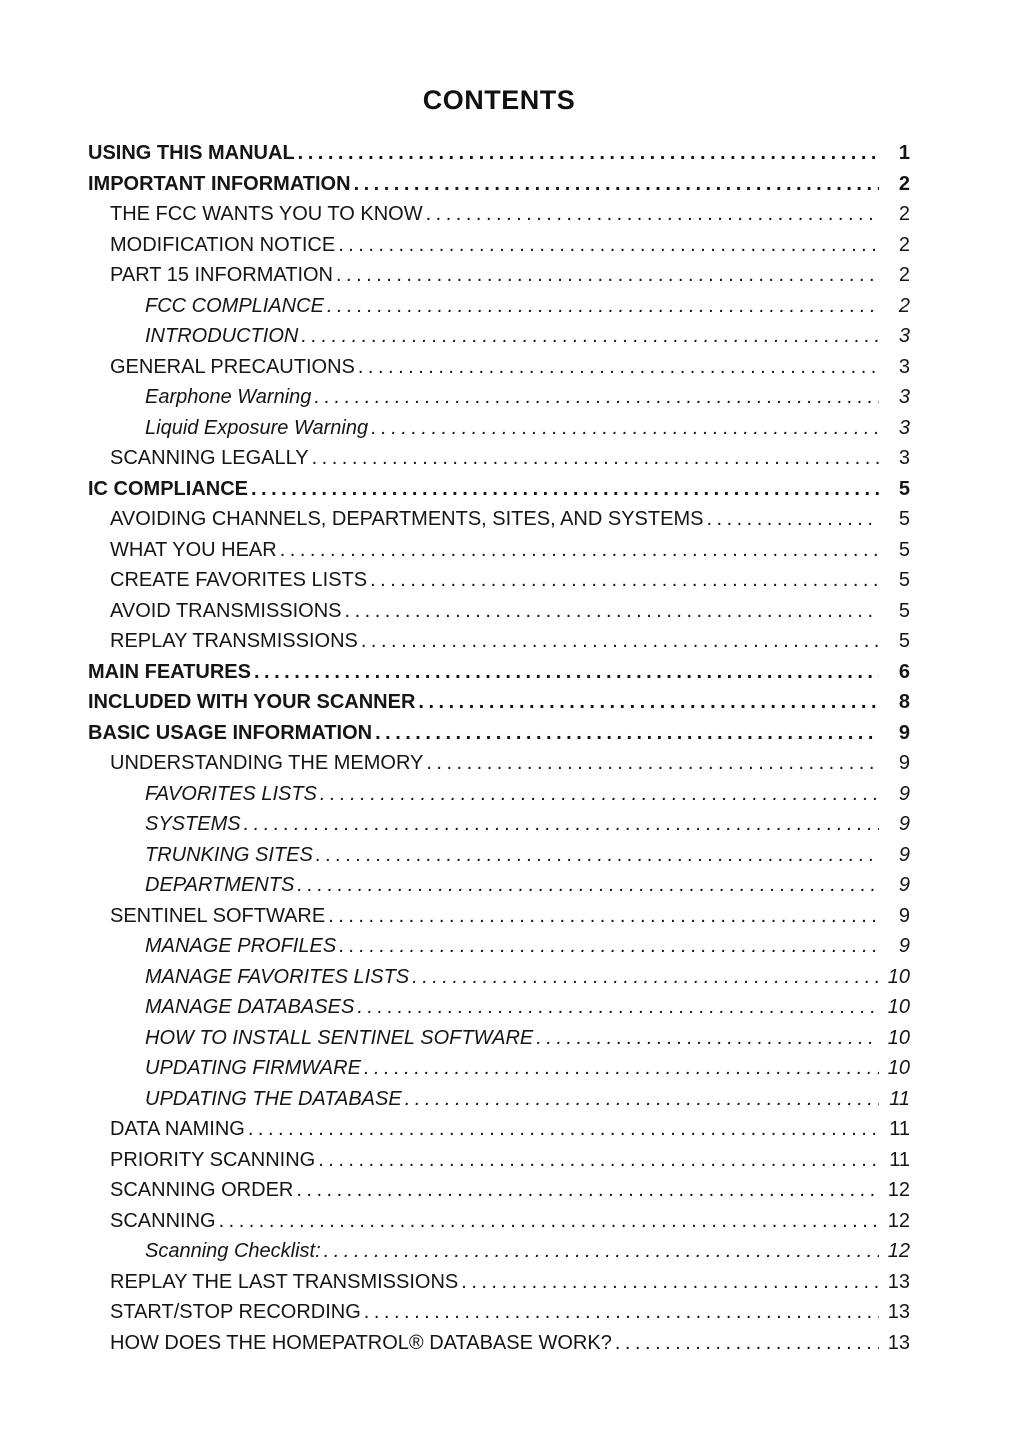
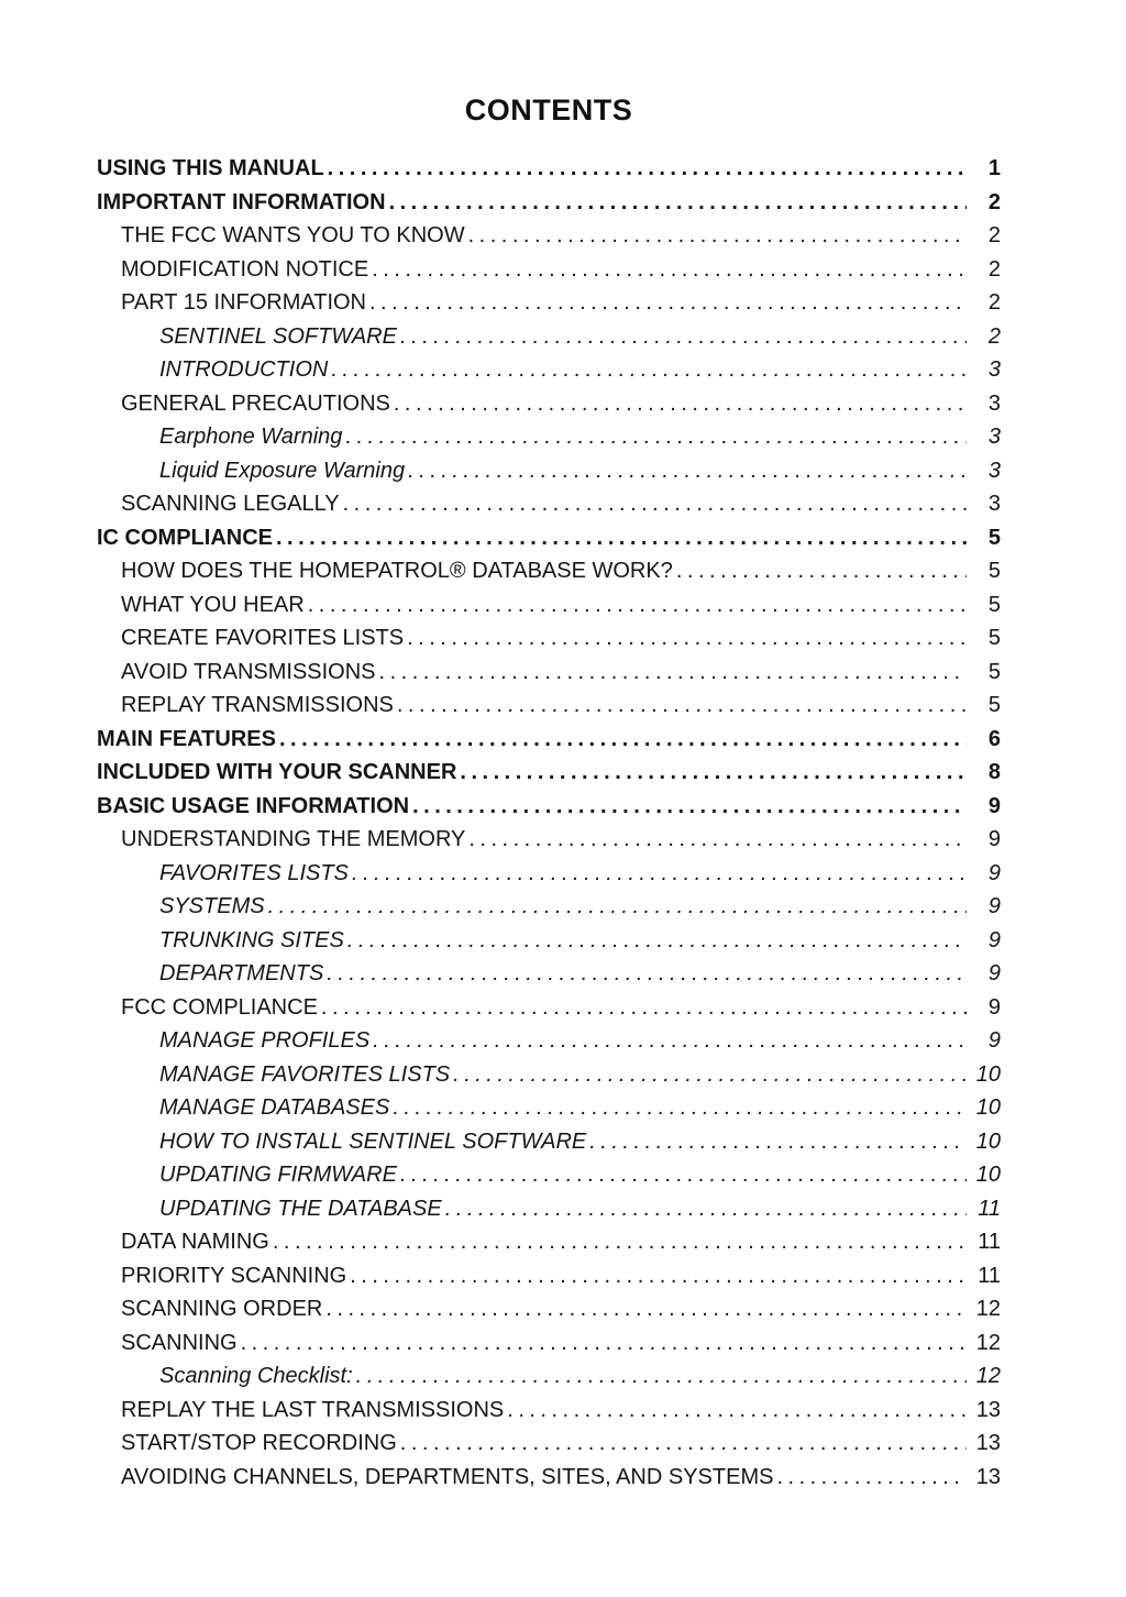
  CONTENTS
  USING THIS MANUAL
  1
  IMPORTANT INFORMATION
  2
  THE FCC WANTS YOU TO KNOW
  2
  MODIFICATION NOTICE
  2
  PART 15 INFORMATION
  2
- FCC COMPLIANCE
+ SENTINEL SOFTWARE
  2
  INTRODUCTION
  3
  GENERAL PRECAUTIONS
  3
  Earphone Warning
  3
  Liquid Exposure Warning
  3
  SCANNING LEGALLY
  3
  IC COMPLIANCE
  5
- AVOIDING CHANNELS, DEPARTMENTS, SITES, AND SYSTEMS
+ HOW DOES THE HOMEPATROL® DATABASE WORK?
  5
  WHAT YOU HEAR
  5
  CREATE FAVORITES LISTS
  5
  AVOID TRANSMISSIONS
  5
  REPLAY TRANSMISSIONS
  5
  MAIN FEATURES
  6
  INCLUDED WITH YOUR SCANNER
  8
  BASIC USAGE INFORMATION
  9
  UNDERSTANDING THE MEMORY
  9
  FAVORITES LISTS
  9
  SYSTEMS
  9
  TRUNKING SITES
  9
  DEPARTMENTS
  9
- SENTINEL SOFTWARE
+ FCC COMPLIANCE
  9
  MANAGE PROFILES
  9
  MANAGE FAVORITES LISTS
  10
  MANAGE DATABASES
  10
  HOW TO INSTALL SENTINEL SOFTWARE
  10
  UPDATING FIRMWARE
  10
  UPDATING THE DATABASE
  11
  DATA NAMING
  11
  PRIORITY SCANNING
  11
  SCANNING ORDER
  12
  SCANNING
  12
  Scanning Checklist:
  12
  REPLAY THE LAST TRANSMISSIONS
  13
  START/STOP RECORDING
  13
- HOW DOES THE HOMEPATROL® DATABASE WORK?
+ AVOIDING CHANNELS, DEPARTMENTS, SITES, AND SYSTEMS
  13
